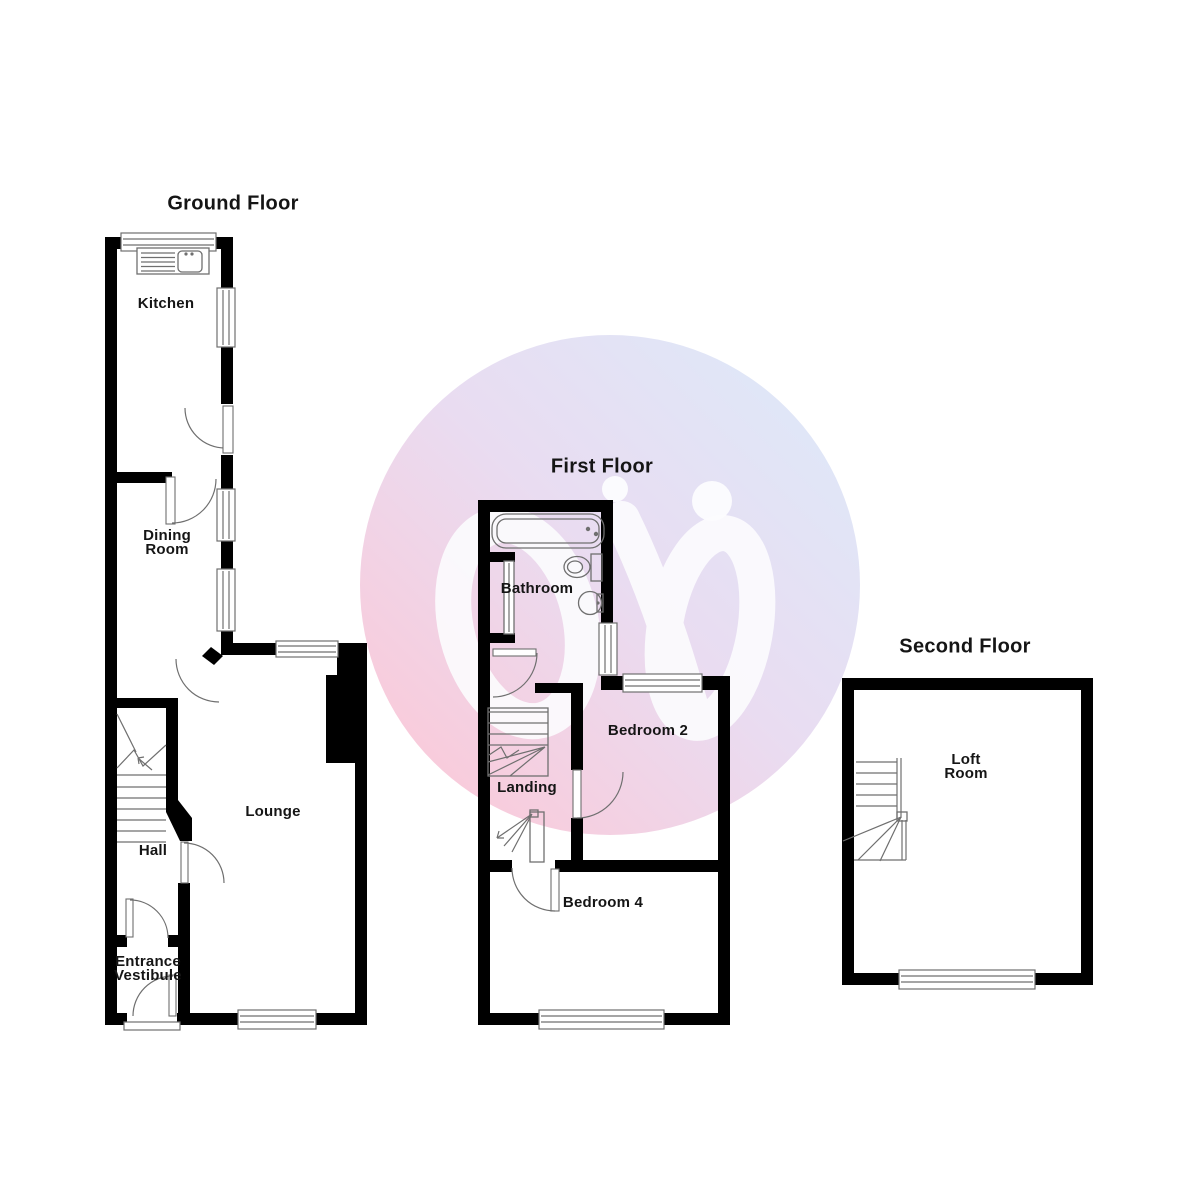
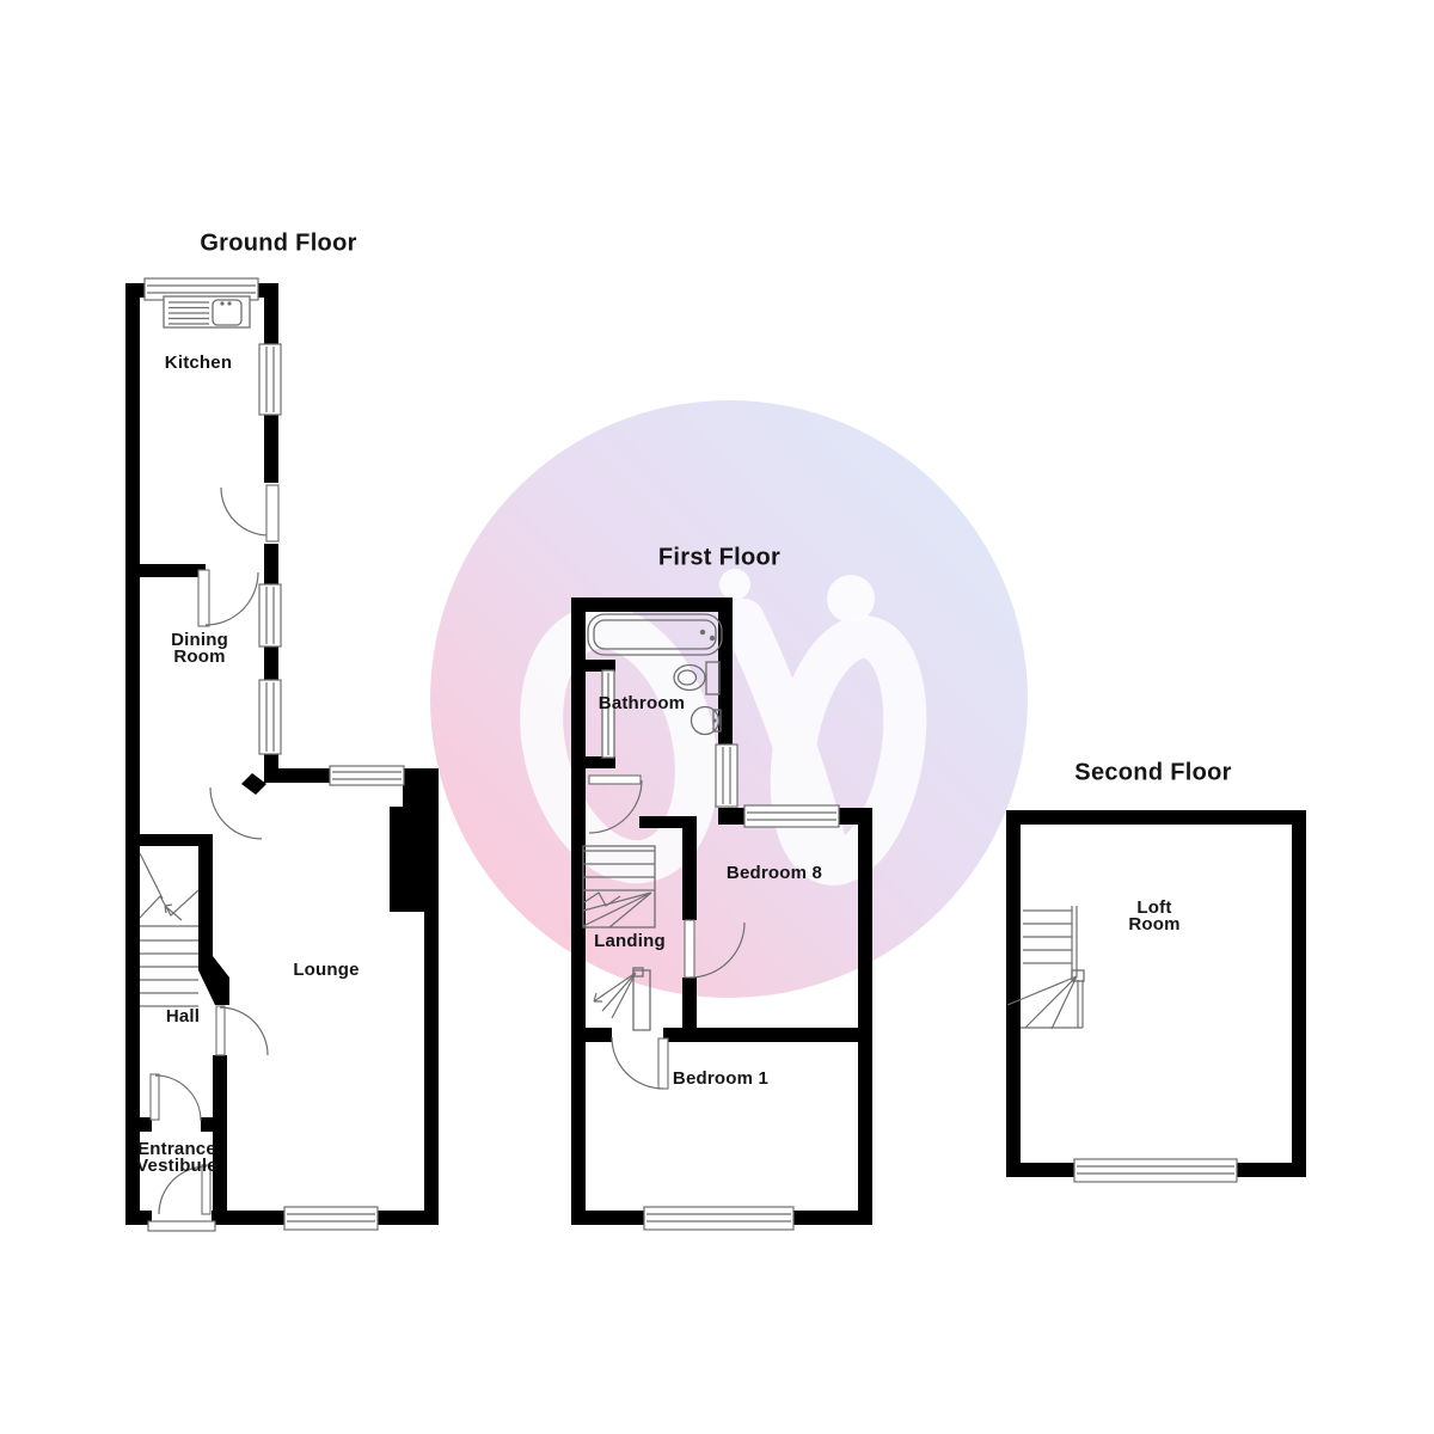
  Ground Floor
  First Floor
  Second Floor
  Kitchen
  Dining
  Room
  Lounge
  Hall
  Entrance
  Vestibule
  Bathroom
  Landing
- Bedroom 2
+ Bedroom 8
- Bedroom 4
+ Bedroom 1
  Loft
  Room
